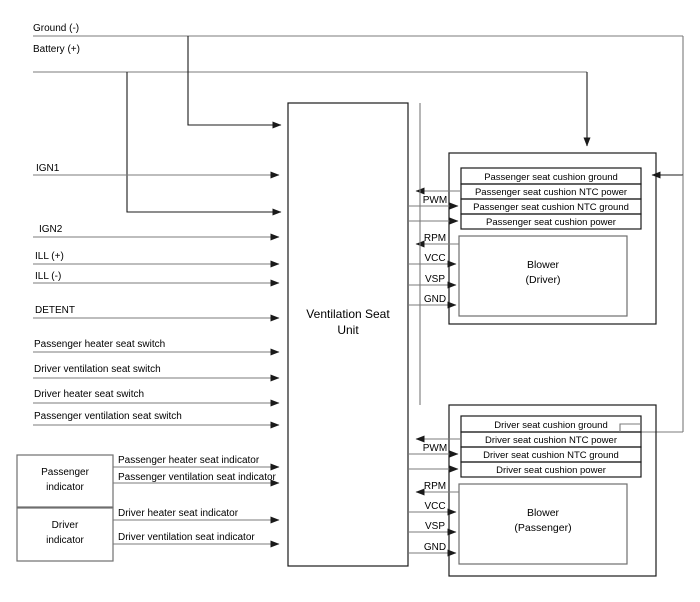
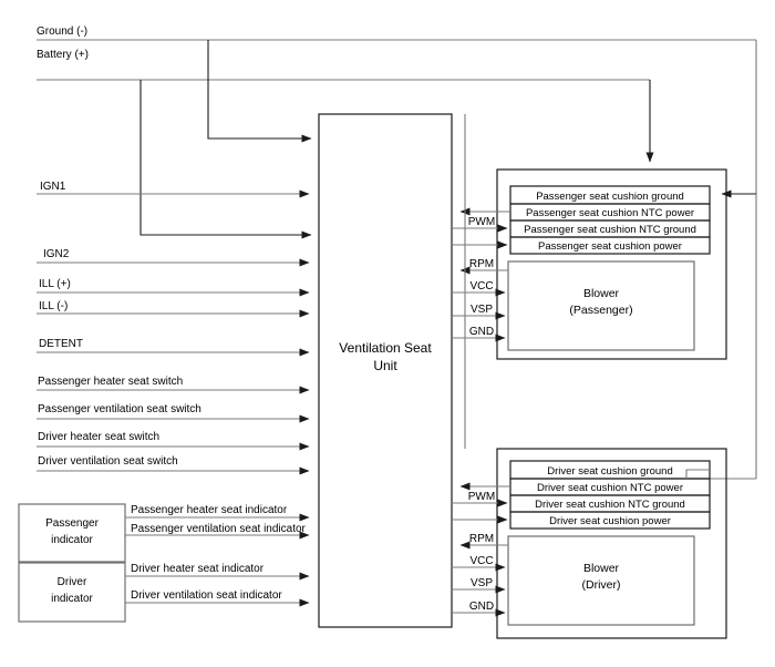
  Ground (-)
  Battery (+)
  IGN1
  IGN2
  ILL (+)
  ILL (-)
  DETENT
  Passenger heater seat switch
- Driver ventilation seat switch
+ Passenger ventilation seat switch
  Driver heater seat switch
- Passenger ventilation seat switch
+ Driver ventilation seat switch
  Passenger
  indicator
  Passenger heater seat indicator
  Passenger ventilation seat indicator
  Driver
  indicator
  Driver heater seat indicator
  Driver ventilation seat indicator
  Ventilation Seat
  Unit
  Passenger seat cushion ground
  Passenger seat cushion NTC power
  Passenger seat cushion NTC ground
  Passenger seat cushion power
  Blower
- (Driver)
+ (Passenger)
  PWM
  RPM
  VCC
  VSP
  GND
  Driver seat cushion ground
  Driver seat cushion NTC power
  Driver seat cushion NTC ground
  Driver seat cushion power
  Blower
- (Passenger)
+ (Driver)
  PWM
  RPM
  VCC
  VSP
  GND
